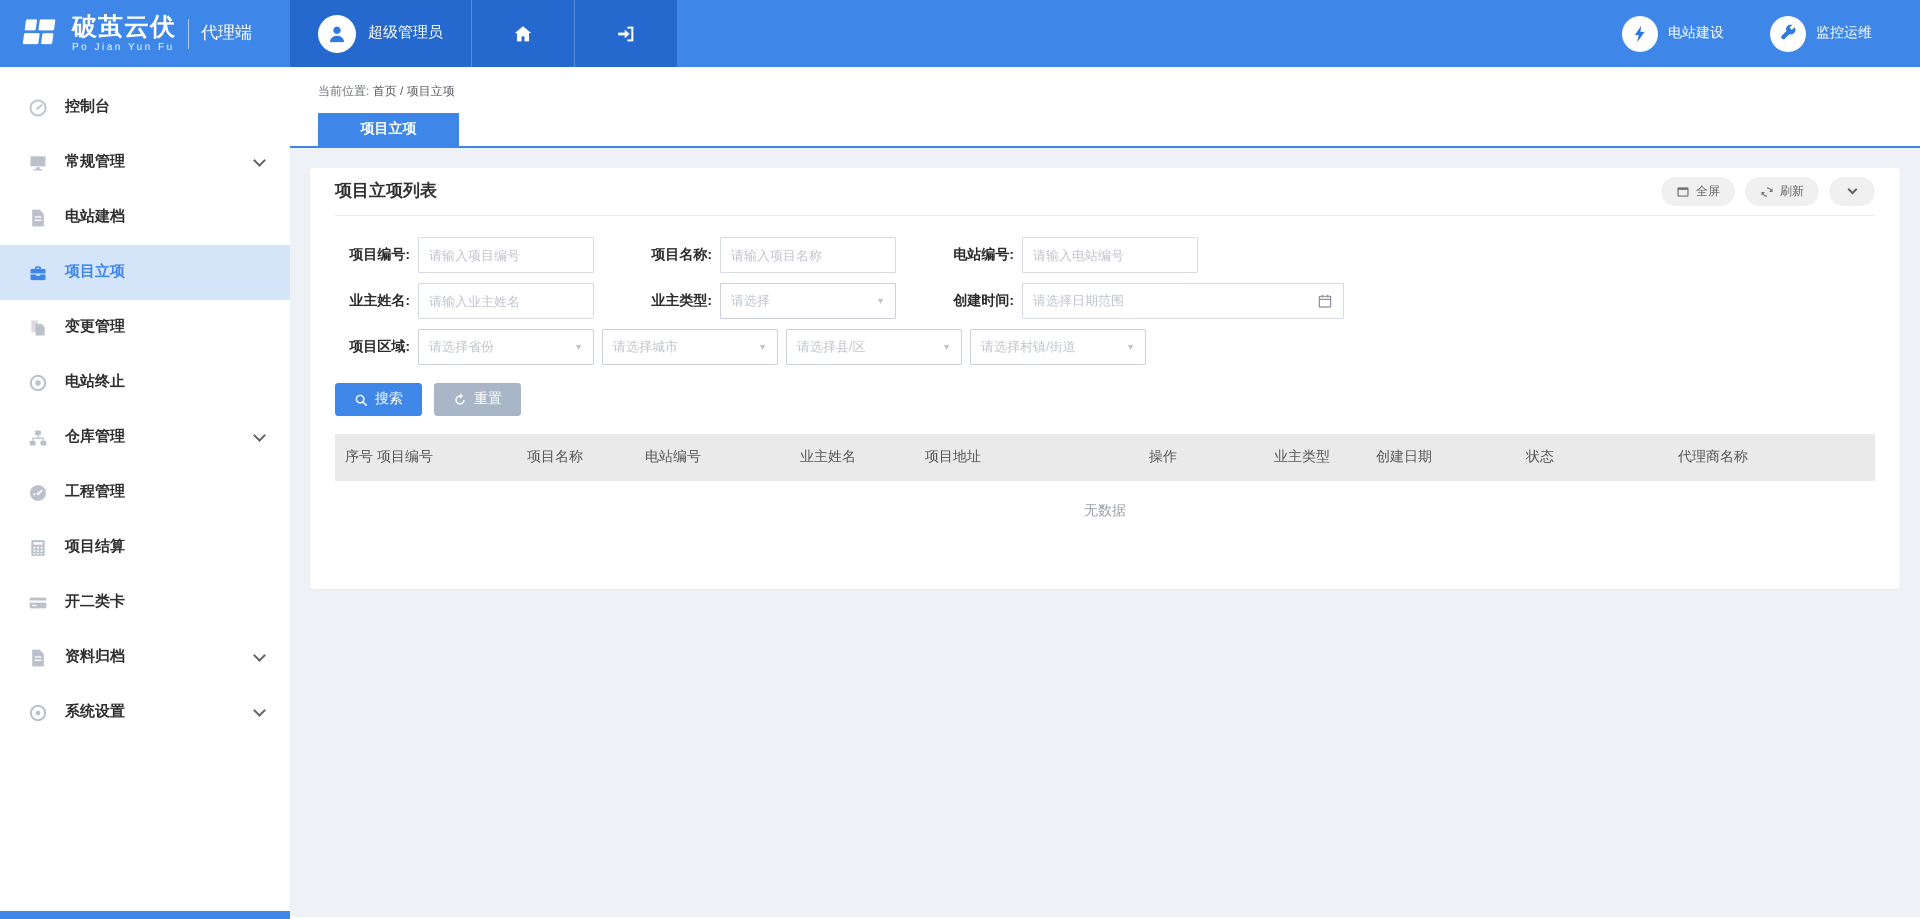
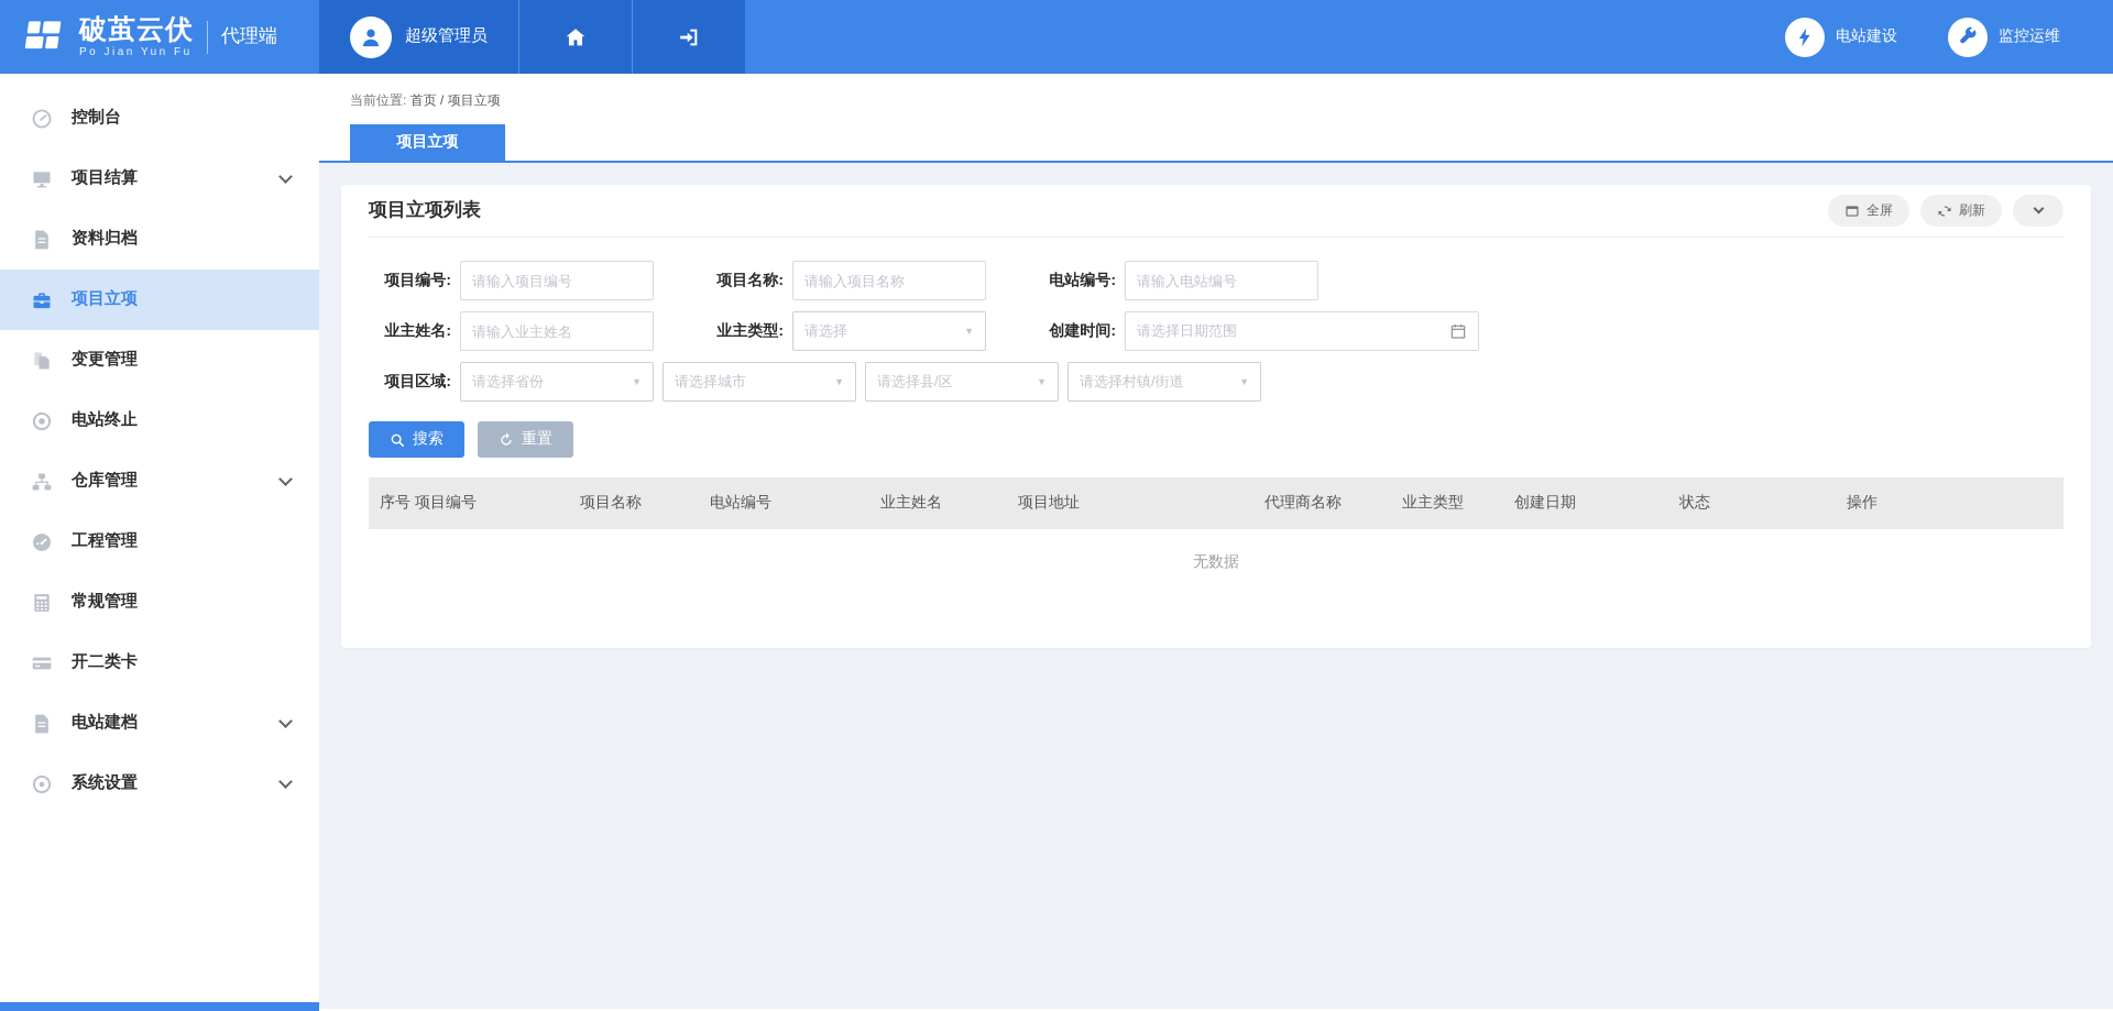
  破茧云伏
  Po Jian Yun Fu
  代理端
  超级管理员
  电站建设
  监控运维
  控制台
- 常规管理
+ 项目结算
- 电站建档
+ 资料归档
  项目立项
  变更管理
  电站终止
  仓库管理
  工程管理
- 项目结算
+ 常规管理
  开二类卡
- 资料归档
+ 电站建档
  系统设置
  当前位置: 首页 / 项目立项
  项目立项
  项目立项列表
  全屏
  刷新
  项目编号:
  请输入项目编号
  项目名称:
  请输入项目名称
  电站编号:
  请输入电站编号
  业主姓名:
  请输入业主姓名
  业主类型:
  请选择
  ▼
  创建时间:
  请选择日期范围
  项目区域:
  请选择省份
  ▼
  请选择城市
  ▼
  请选择县/区
  ▼
  请选择村镇/街道
  ▼
  搜索
  重置
  序号
  项目编号
  项目名称
  电站编号
  业主姓名
  项目地址
- 操作
+ 代理商名称
  业主类型
  创建日期
  状态
- 代理商名称
+ 操作
  无数据
